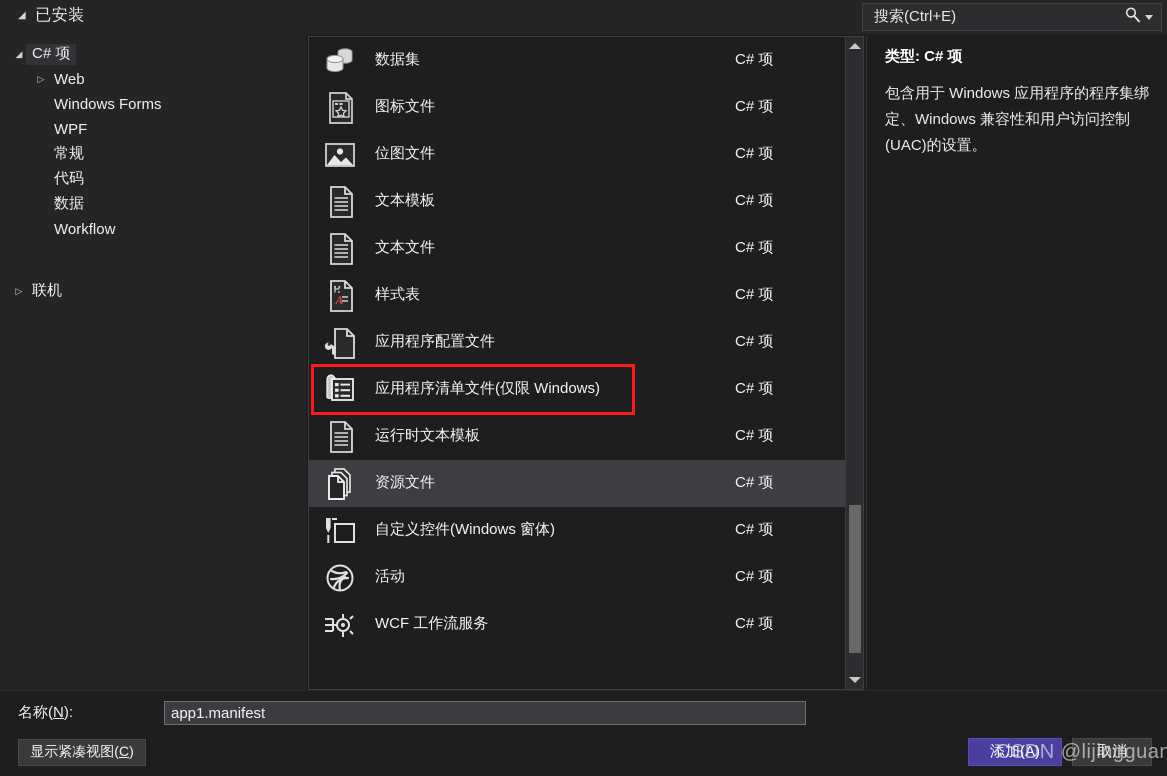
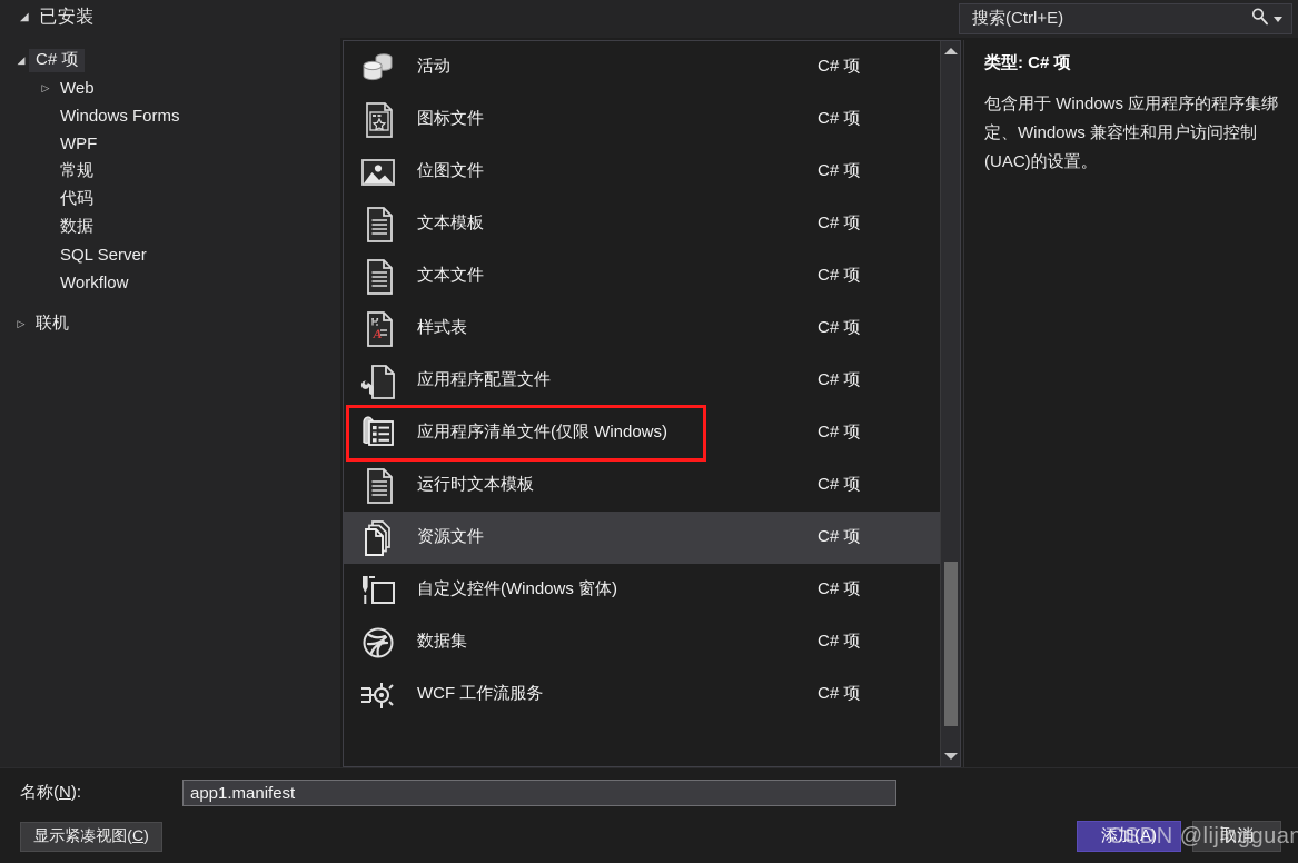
  ◢ 已安装
  搜索(Ctrl+E)
  ◢
  C# 项
  ▷
  Web
  Windows Forms
  WPF
  常规
  代码
  数据
+ SQL Server
  Workflow
  ▷
  联机
- 数据集
+ 活动
  C# 项
  图标文件
  C# 项
  位图文件
  C# 项
  文本模板
  C# 项
  文本文件
  C# 项
  A
  样式表
  C# 项
  应用程序配置文件
  C# 项
  应用程序清单文件(仅限 Windows)
  C# 项
  运行时文本模板
  C# 项
  资源文件
  C# 项
  自定义控件(Windows 窗体)
  C# 项
- 活动
+ 数据集
  C# 项
  WCF 工作流服务
  C# 项
  类型: C# 项
  包含用于 Windows 应用程序的程序集绑定、Windows 兼容性和用户访问控制(UAC)的设置。
  名称(N):
  app1.manifest
  显示紧凑视图(C)
  添加(A)
  取消
  CSDN @lijingguan
